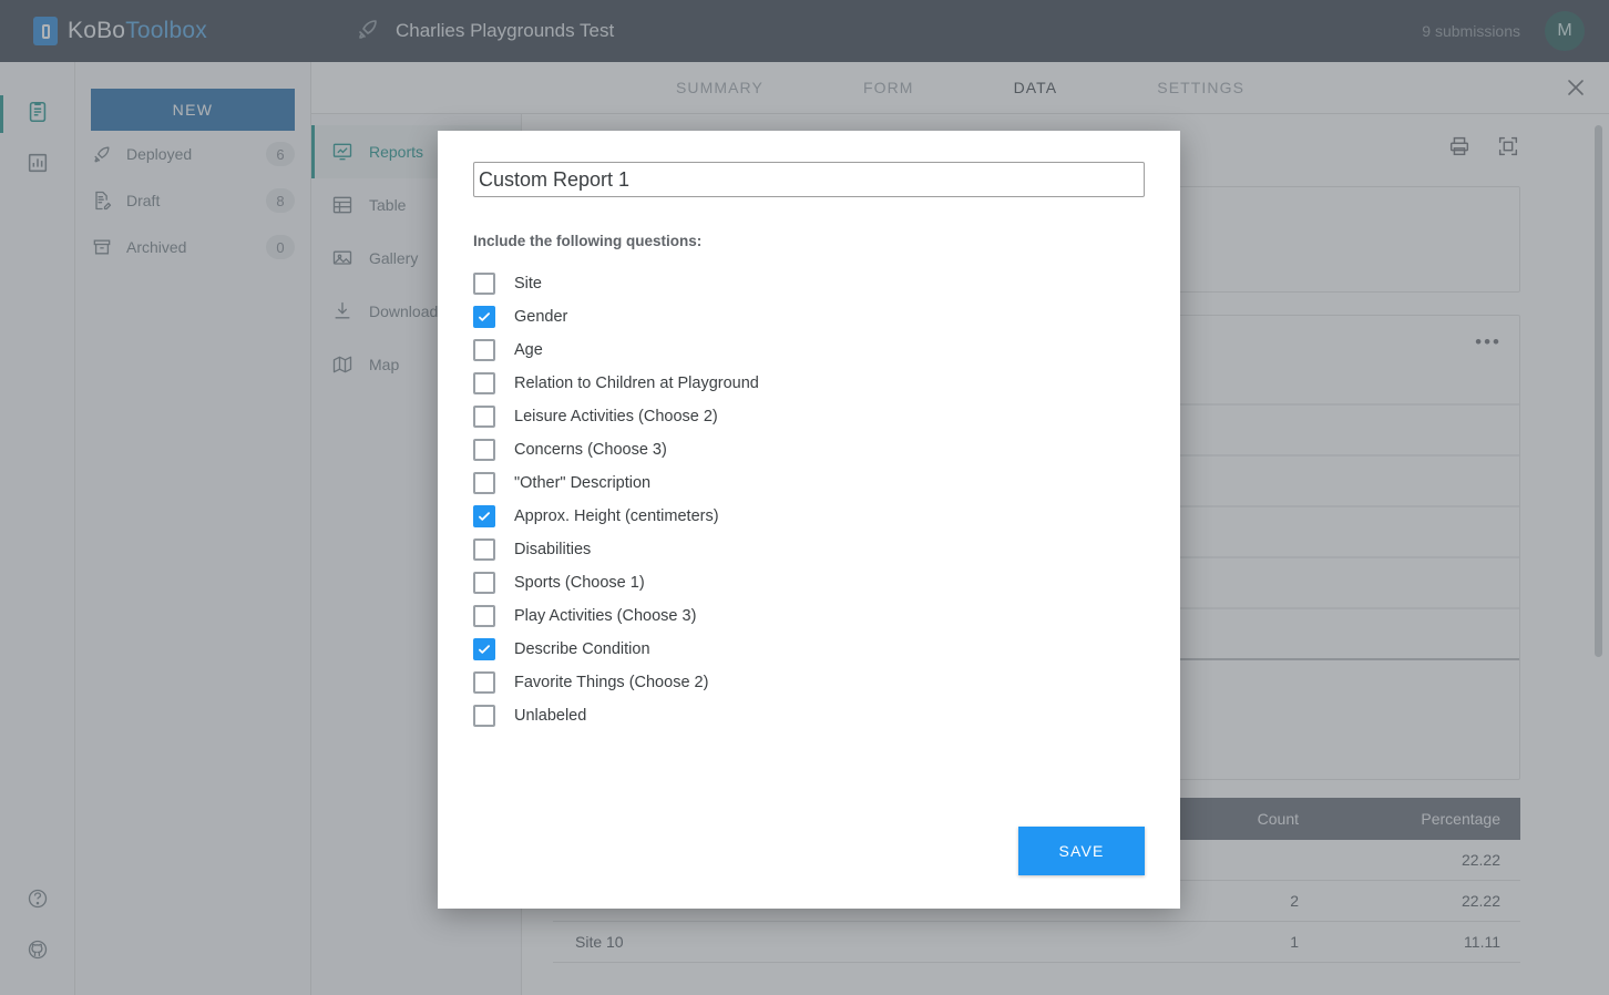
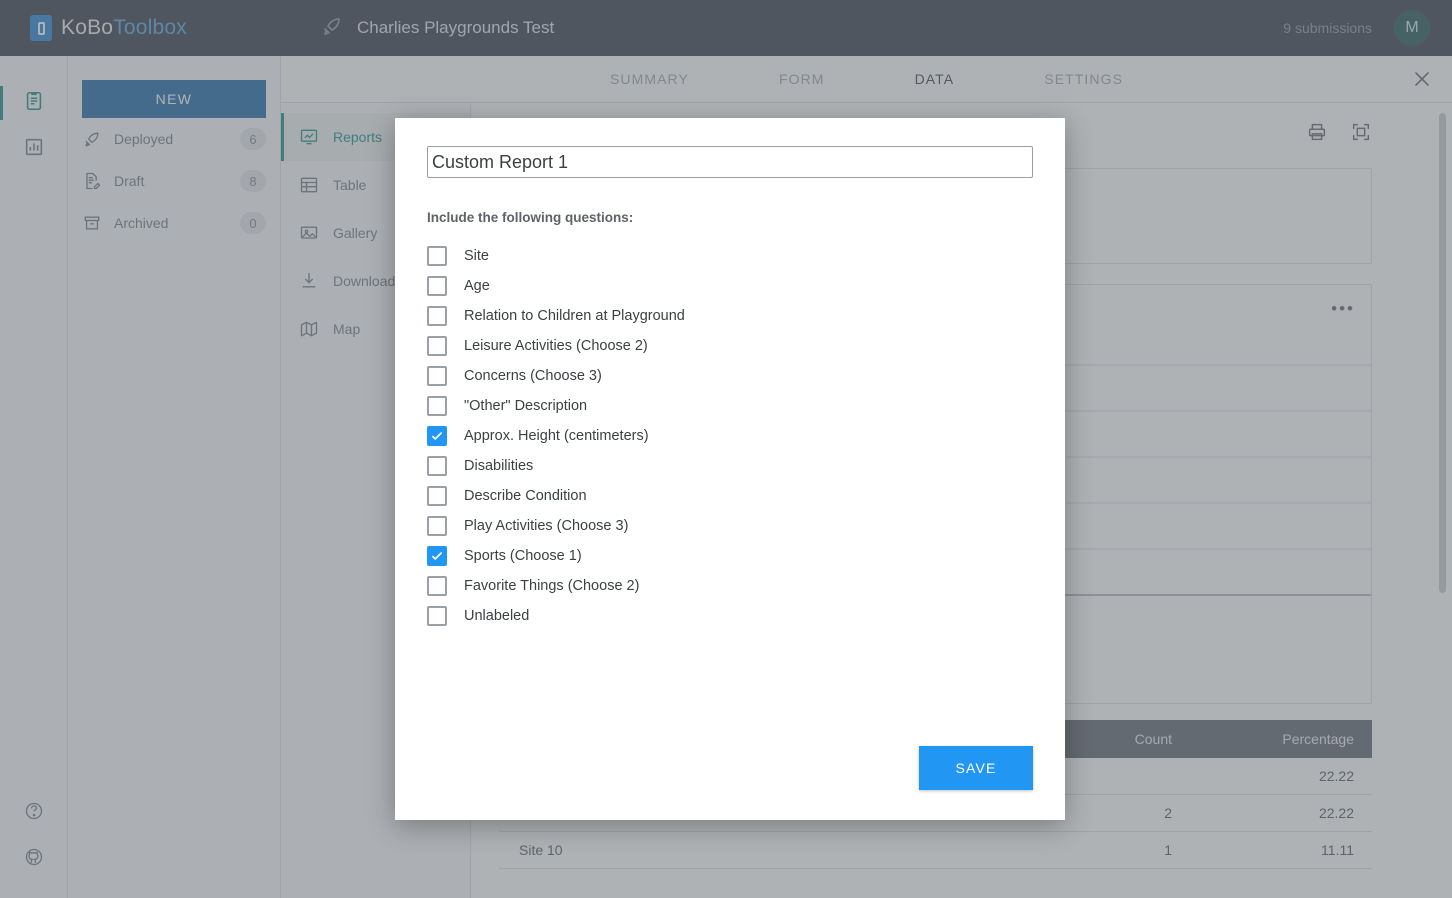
  KoBoToolbox
  Charlies Playgrounds Test
  9 submissions
  M
  NEW
  Deployed
  6
  Draft
  8
  Archived
  0
  SUMMARY
  FORM
  DATA
  SETTINGS
  Reports
  Table
  Gallery
  Download
  Map
  •••
  Count
  Percentage
  22.22
  2
  22.22
  Site 10
  1
  11.11
  Custom Report 1
  Include the following questions:
  Site
- Gender
  Age
  Relation to Children at Playground
  Leisure Activities (Choose 2)
  Concerns (Choose 3)
  "Other" Description
  Approx. Height (centimeters)
  Disabilities
- Sports (Choose 1)
+ Describe Condition
  Play Activities (Choose 3)
- Describe Condition
+ Sports (Choose 1)
  Favorite Things (Choose 2)
  Unlabeled
  SAVE
